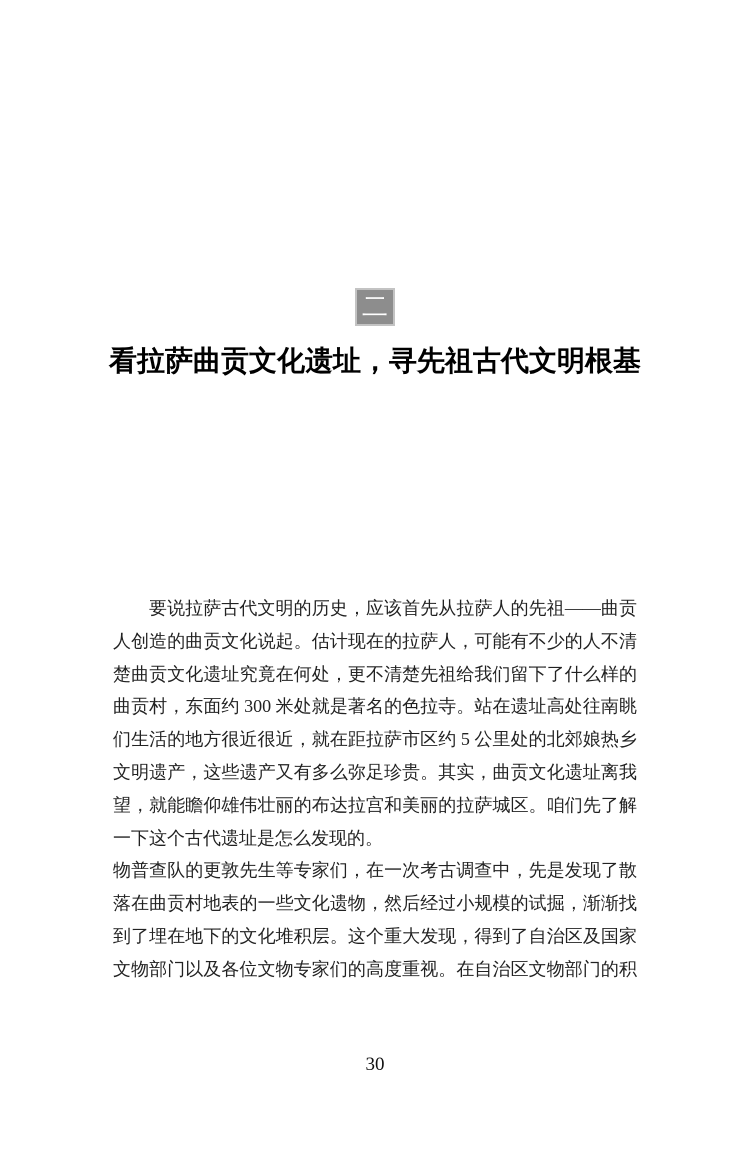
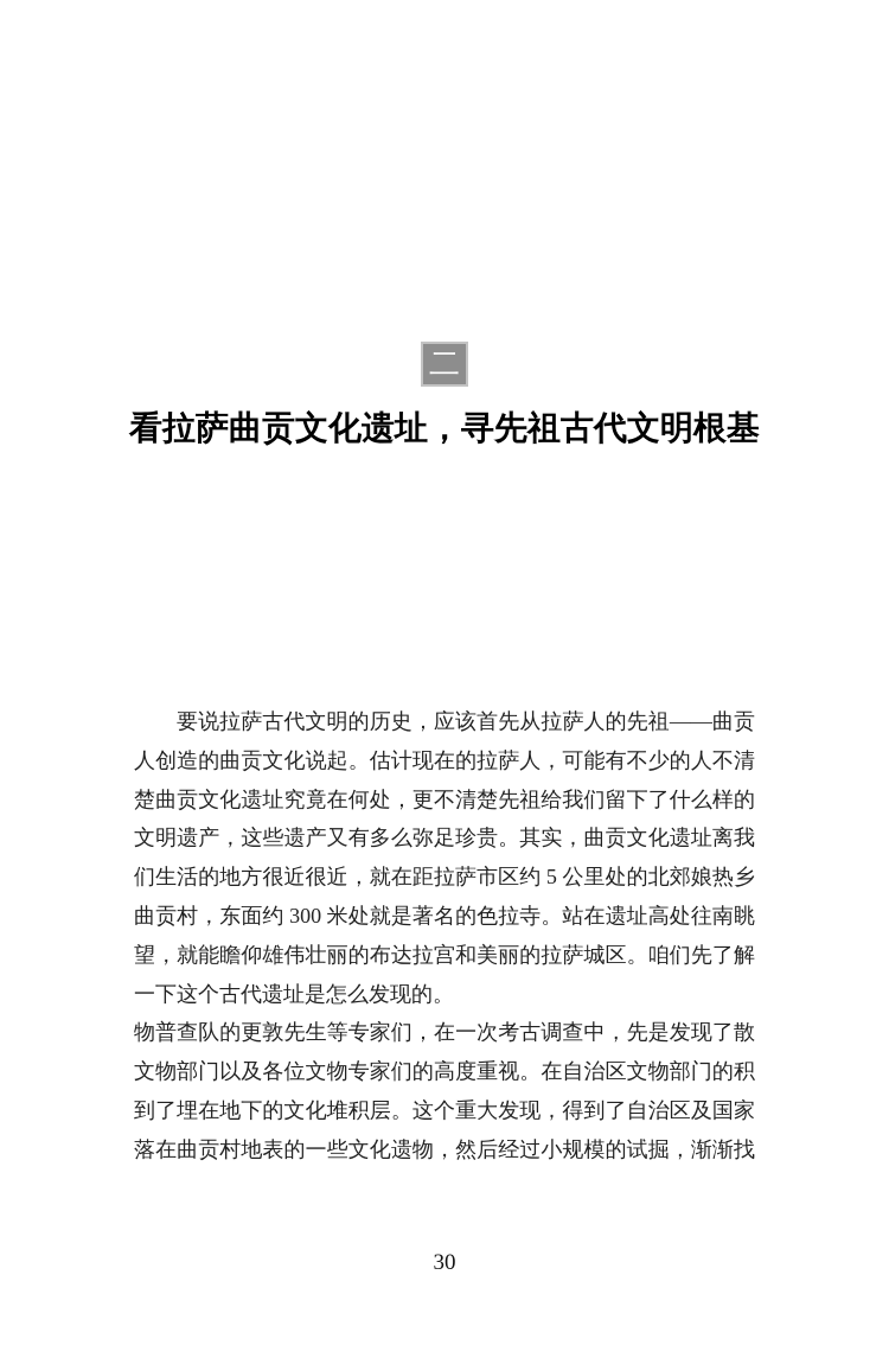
  二
  看拉萨曲贡文化遗址，寻先祖古代文明根基
  要说拉萨古代文明的历史，应该首先从拉萨人的先祖——曲贡
  人创造的曲贡文化说起。估计现在的拉萨人，可能有不少的人不清
  楚曲贡文化遗址究竟在何处，更不清楚先祖给我们留下了什么样的
- 曲贡村，东面约 300 米处就是著名的色拉寺。站在遗址高处往南眺
+ 文明遗产，这些遗产又有多么弥足珍贵。其实，曲贡文化遗址离我
  们生活的地方很近很近，就在距拉萨市区约 5 公里处的北郊娘热乡
- 文明遗产，这些遗产又有多么弥足珍贵。其实，曲贡文化遗址离我
+ 曲贡村，东面约 300 米处就是著名的色拉寺。站在遗址高处往南眺
  望，就能瞻仰雄伟壮丽的布达拉宫和美丽的拉萨城区。咱们先了解
  一下这个古代遗址是怎么发现的。
  物普查队的更敦先生等专家们，在一次考古调查中，先是发现了散
- 落在曲贡村地表的一些文化遗物，然后经过小规模的试掘，渐渐找
+ 文物部门以及各位文物专家们的高度重视。在自治区文物部门的积
  到了埋在地下的文化堆积层。这个重大发现，得到了自治区及国家
- 文物部门以及各位文物专家们的高度重视。在自治区文物部门的积
+ 落在曲贡村地表的一些文化遗物，然后经过小规模的试掘，渐渐找
  30
